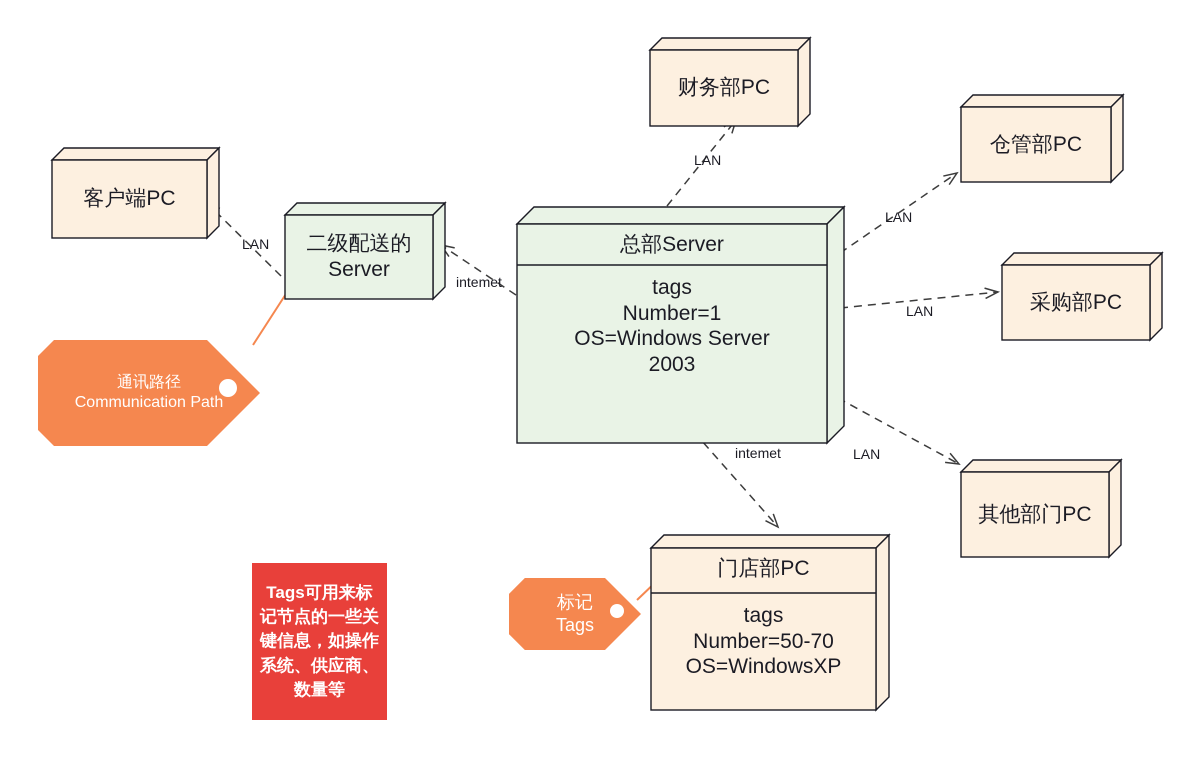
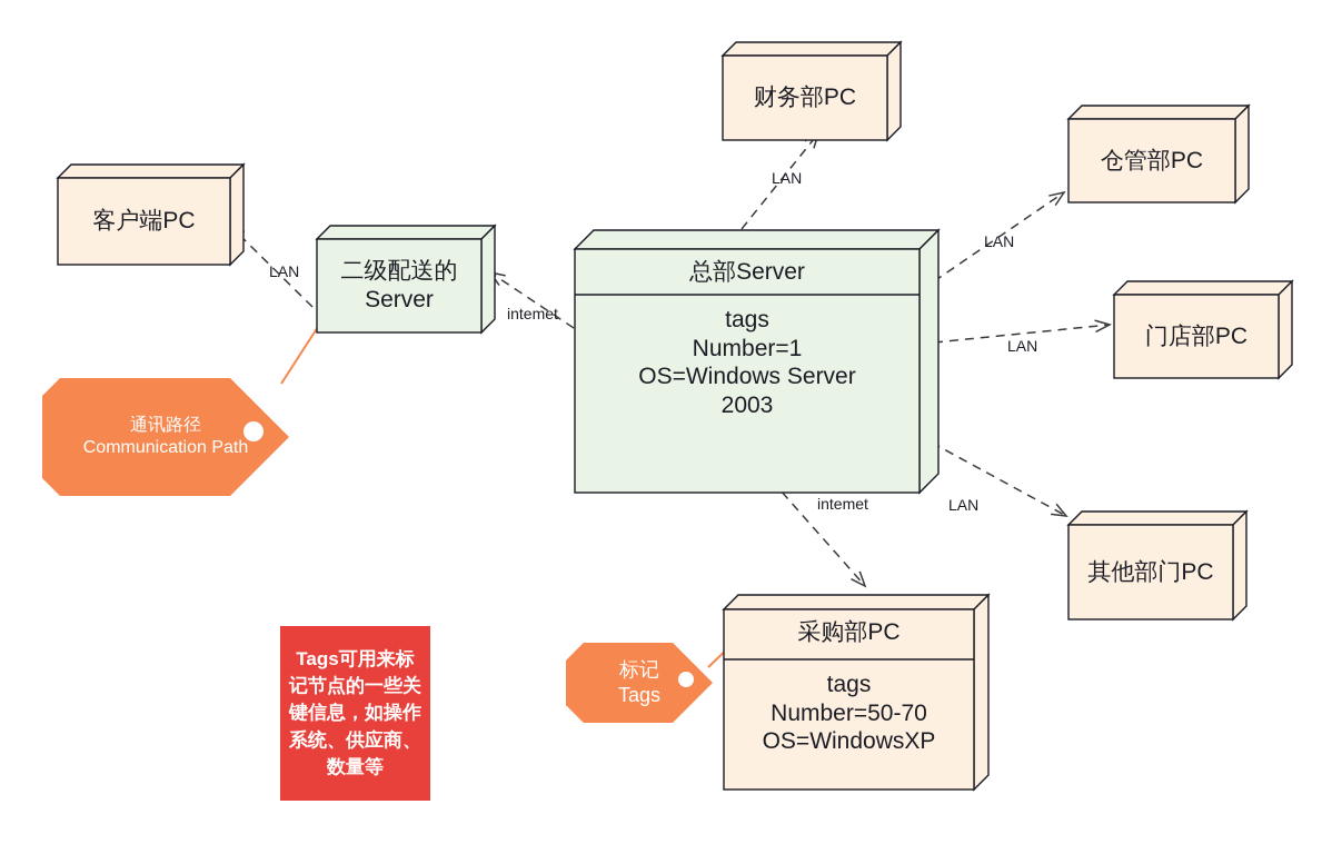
  客户端PC
  二级配送的
  Server
  总部Server
  tags
  Number=1
  OS=Windows Server
  2003
  财务部PC
  仓管部PC
- 采购部PC
+ 门店部PC
  其他部门PC
- 门店部PC
+ 采购部PC
  tags
  Number=50-70
  OS=WindowsXP
  LAN
  LAN
  LAN
  LAN
  intemet
  intemet
  LAN
  通讯路径
  Communication Path
  标记
  Tags
  Tags可用来标记节点的一些关键信息，如操作系统、供应商、数量等
